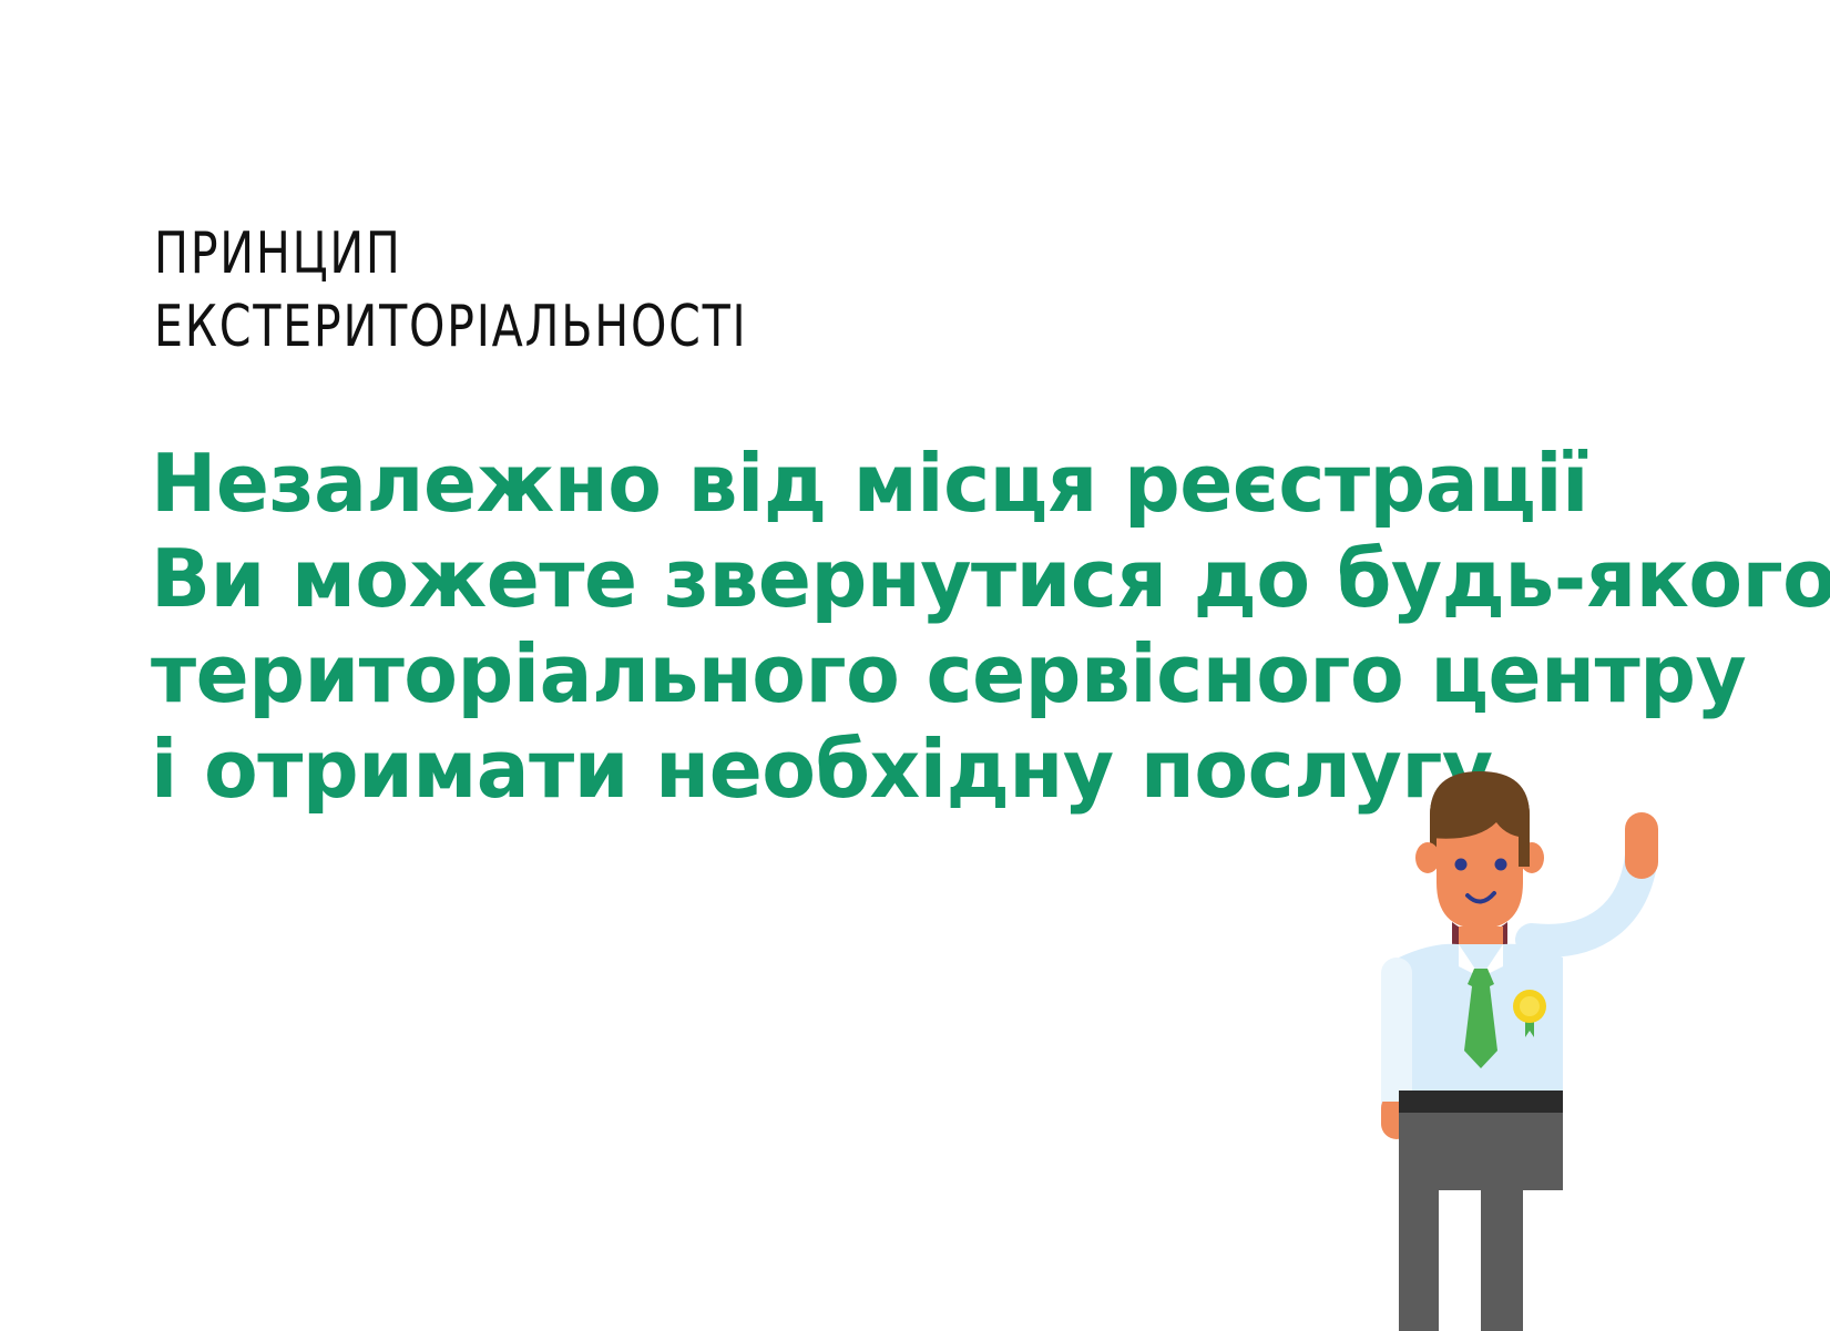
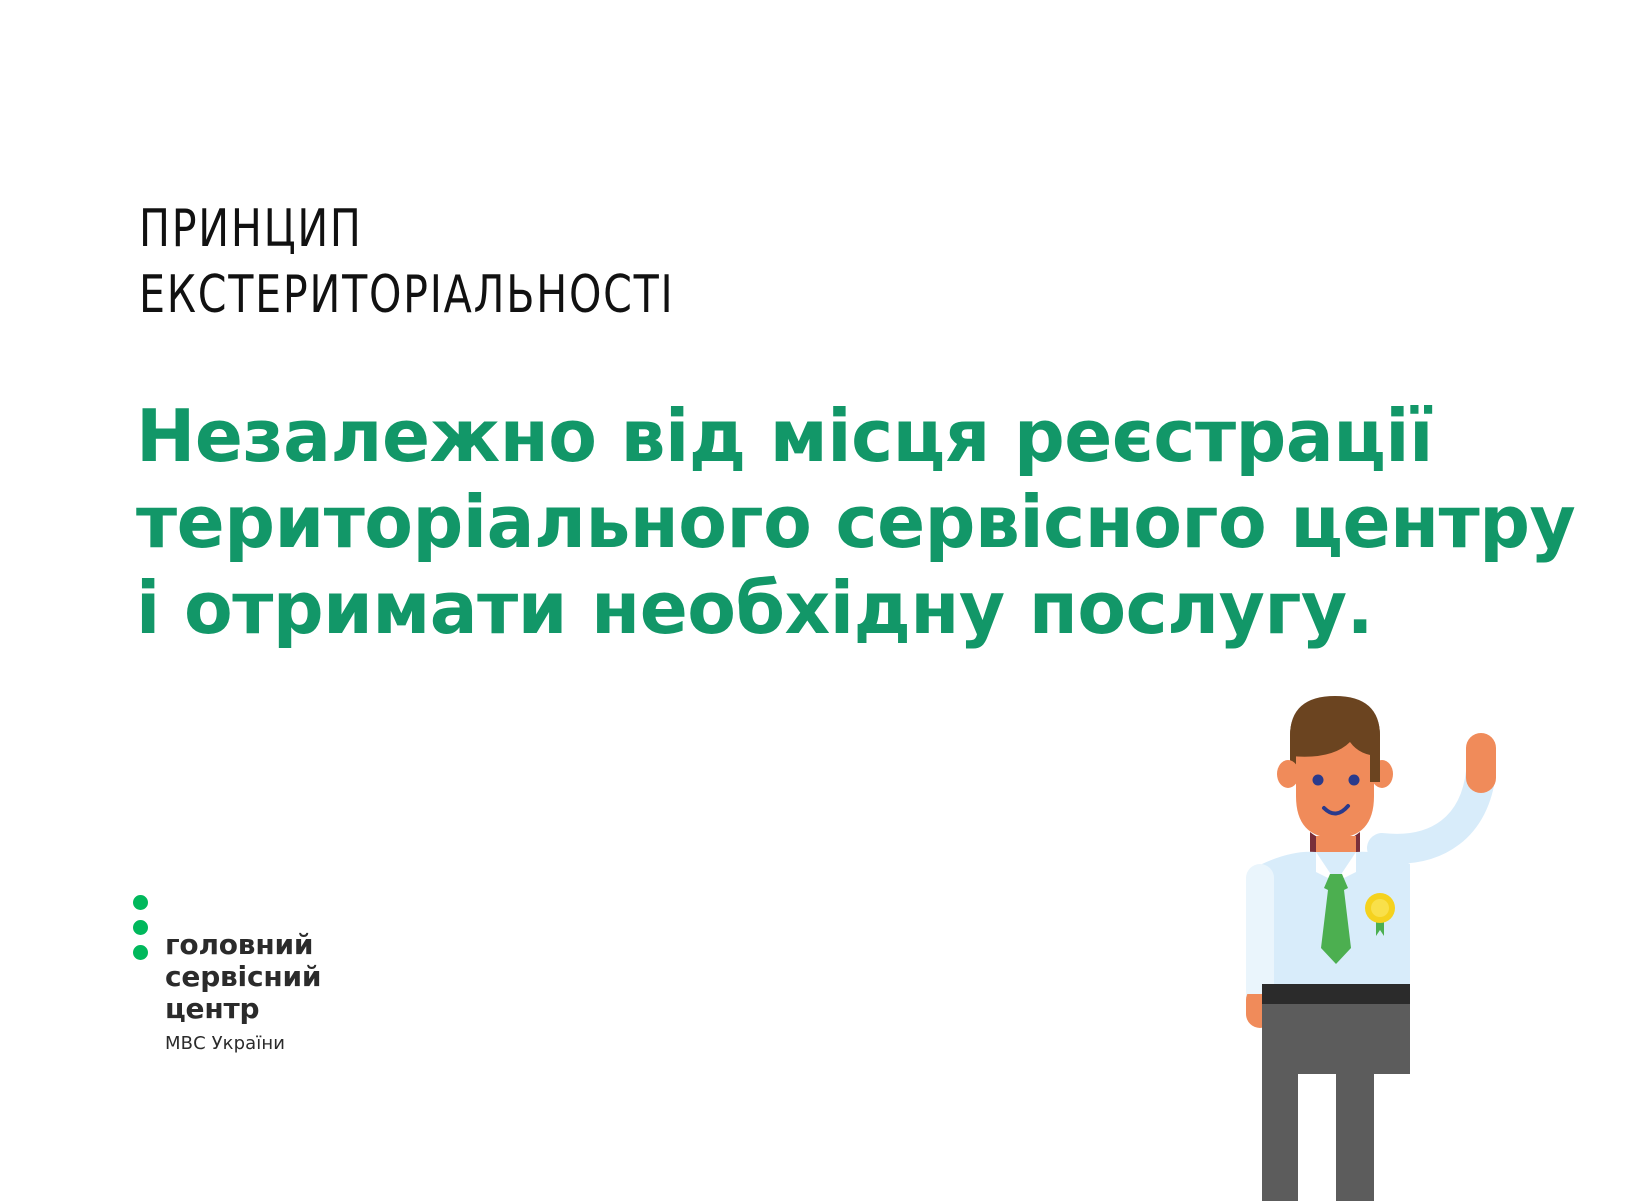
  ПРИНЦИП
  ЕКСТЕРИТОРІАЛЬНОСТІ
  Незалежно від місця реєстрації
- Ви можете звернутися до будь-якого
  територіального сервісного центру
  і отримати необхідну послугу.
+ головний
+ сервісний
+ центр
+ МВС України
